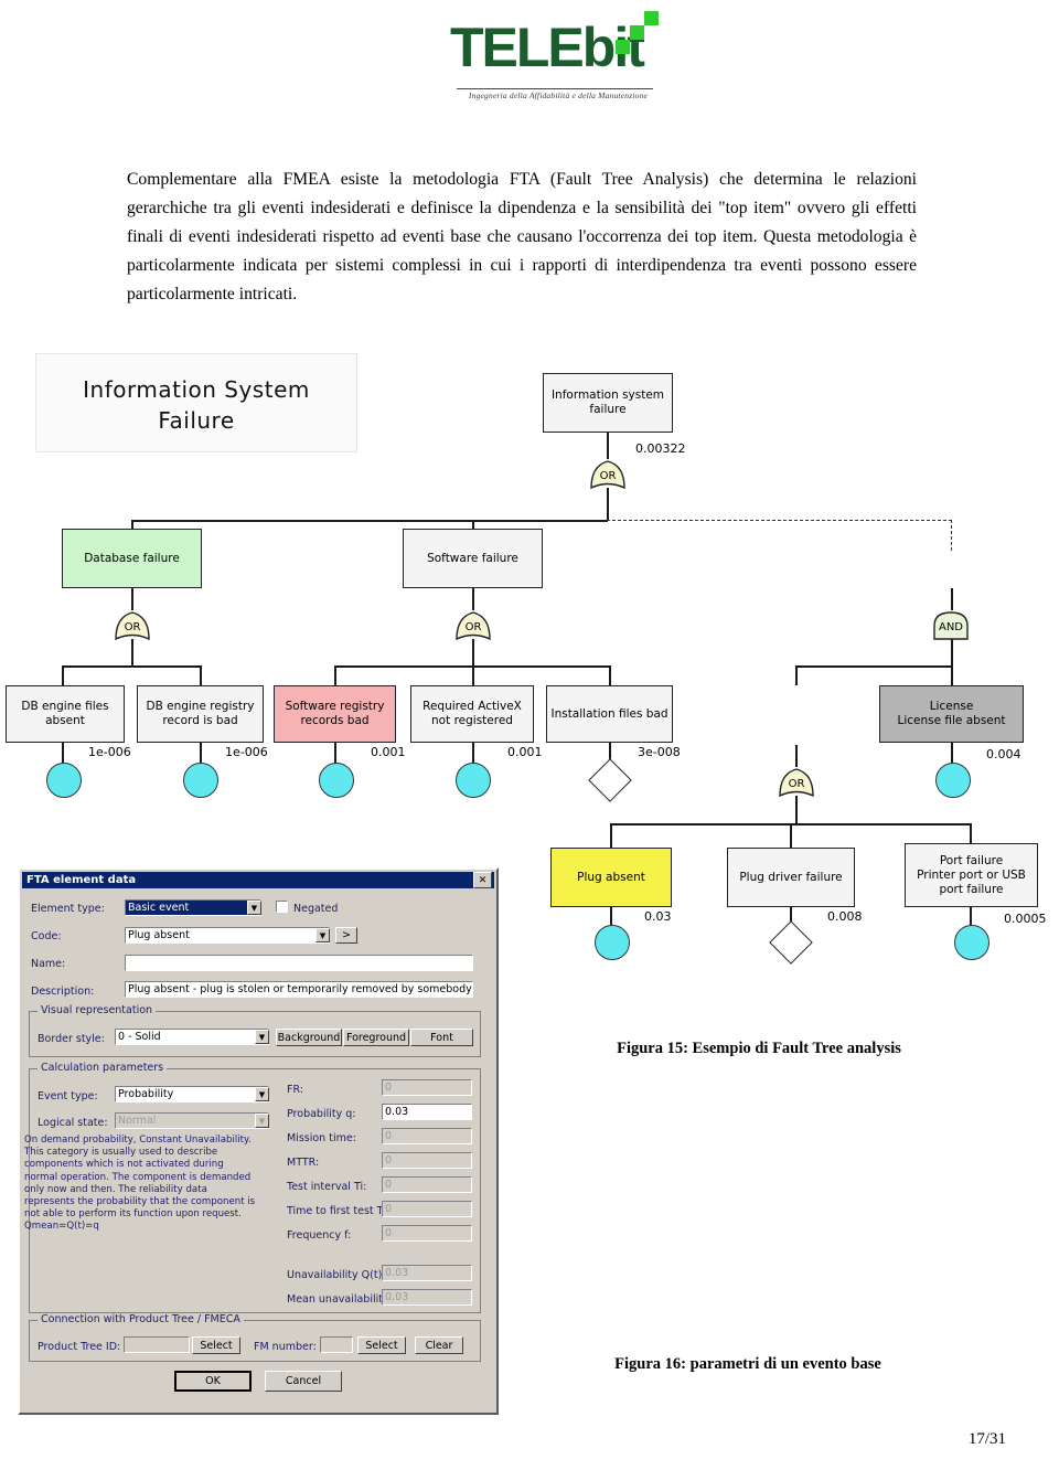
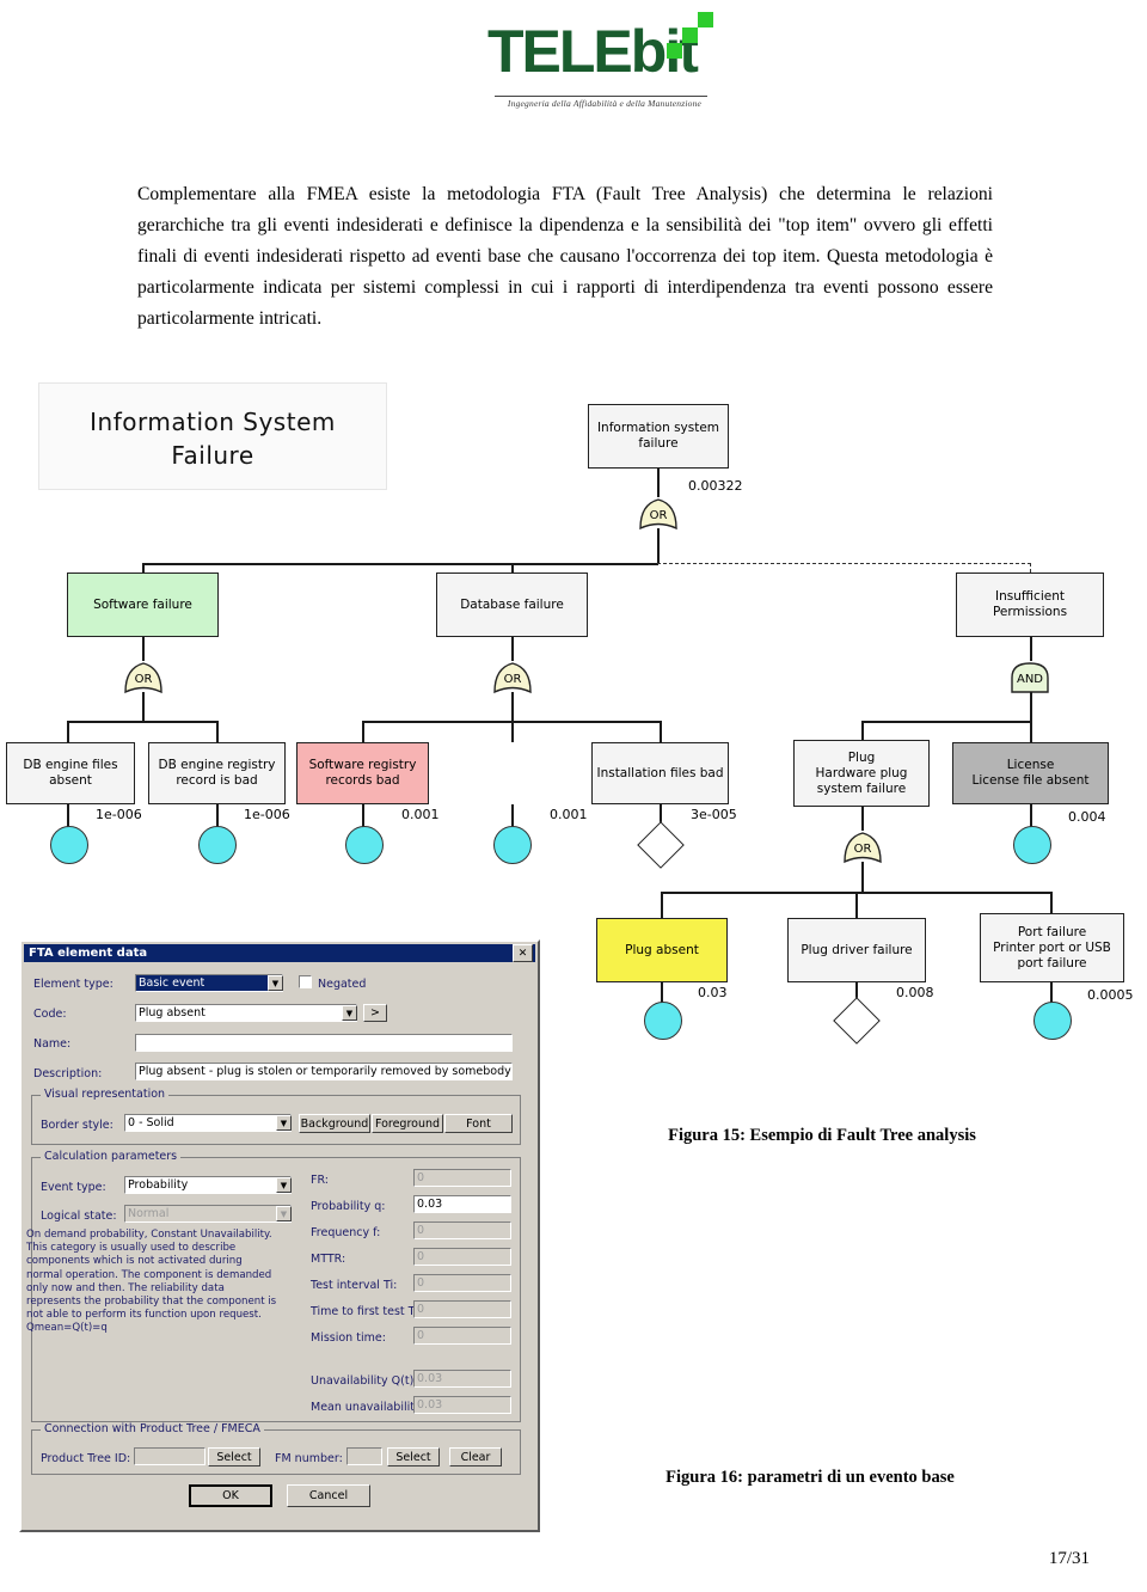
  TELEbt
  Ingegneria della Affidabilità e della Manutenzione
  Complementare alla FMEA esiste la metodologia FTA (Fault Tree Analysis) che determina le relazioni gerarchiche tra gli eventi indesiderati e definisce la dipendenza e la sensibilità dei "top item" ovvero gli effetti finali di eventi indesiderati rispetto ad eventi base che causano l'occorrenza dei top item. Questa metodologia è particolarmente indicata per sistemi complessi in cui i rapporti di interdipendenza tra eventi possono essere particolarmente intricati.
  Information System
  Failure
  Information system
  failure
  0.00322
  OR
- Database failure
+ Software failure
  OR
- Software failure
+ Database failure
  OR
+ Insufficient
+ Permissions
  AND
  DB engine files
  absent
  1e-006
  DB engine registry
  record is bad
  1e-006
  Software registry
  records bad
  0.001
- Required ActiveX
- not registered
  0.001
  Installation files bad
- 3e-008
+ 3e-005
+ Plug
+ Hardware plug
+ system failure
  OR
  License
  License file absent
  0.004
  Plug absent
  0.03
  Plug driver failure
  0.008
  Port failure
  Printer port or USB
  port failure
  0.0005
  FTA element data
  ✕
  Element type:
  Basic event
  ▼
  Negated
  Code:
  Plug absent
  ▼
  >
  Name:
  Description:
  Plug absent - plug is stolen or temporarily removed by somebody
  Visual representation
  Border style:
  0 - Solid
  ▼
  Background
  Foreground
  Font
  Calculation parameters
  Event type:
  Probability
  ▼
  Logical state:
  Normal
  ▼
  FR:
  0
  Probability q:
  0.03
- Mission time:
+ Frequency f:
  0
  MTTR:
  0
  Test interval Ti:
  0
  Time to first test T
  0
- Frequency f:
+ Mission time:
  0
  Unavailability Q(t)
  0.03
  Mean unavailabili
  0.03
  Connection with Product Tree / FMECA
  Product Tree ID:
  Select
  FM number:
  Select
  Clear
  OK
  Cancel
  On demand probability, Constant Unavailability.
  This category is usually used to describe components which is not activated during normal operation. The component is demanded only now and then. The reliability data represents the probability that the component is not able to perform its function upon request.
  Qmean=Q(t)=q
  Figura 15: Esempio di Fault Tree analysis
  Figura 16: parametri di un evento base
  17/31
